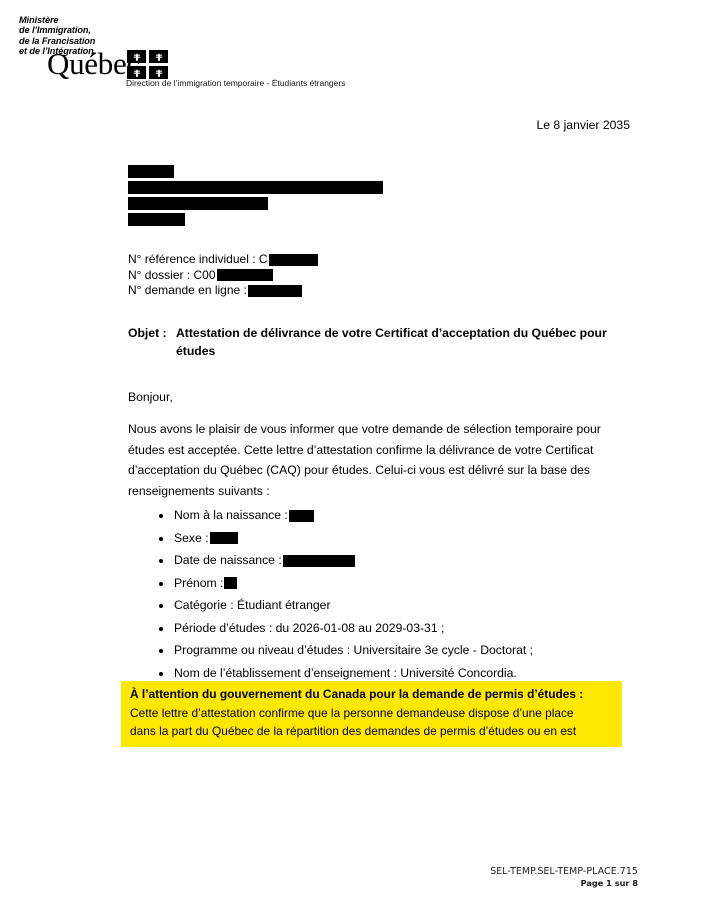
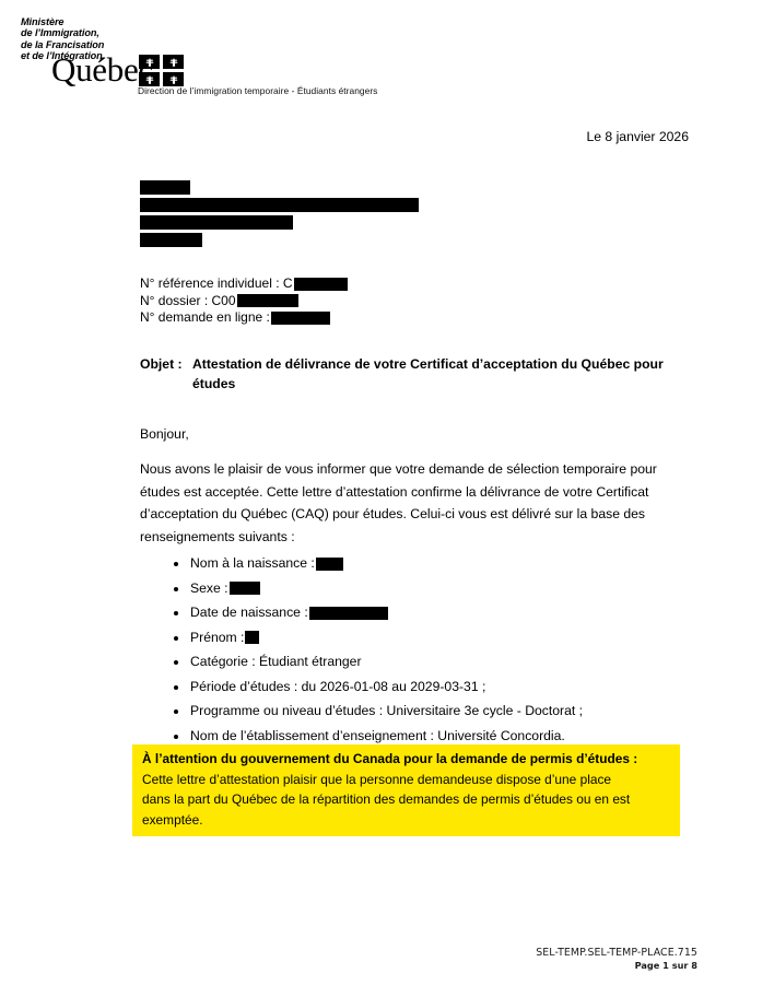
  Ministère
  de l’Immigration,
  de la Francisation
  et de l’Intégration
  Québec
  Direction de l’immigration temporaire - Étudiants étrangers
- Le 8 janvier 2035
+ Le 8 janvier 2026
  N° référence individuel : C
  N° dossier : C00
  N° demande en ligne :
  Objet : Attestation de délivrance de votre Certificat d’acceptation du Québec pour études
  Bonjour,
  Nous avons le plaisir de vous informer que votre demande de sélection temporaire pour études est acceptée. Cette lettre d’attestation confirme la délivrance de votre Certificat d’acceptation du Québec (CAQ) pour études. Celui-ci vous est délivré sur la base des renseignements suivants :
  Nom à la naissance :
  Sexe :
  Date de naissance :
  Prénom :
  Catégorie : Étudiant étranger
  Période d’études : du 2026-01-08 au 2029-03-31 ;
  Programme ou niveau d’études : Universitaire 3e cycle - Doctorat ;
  Nom de l’établissement d’enseignement : Université Concordia.
  À l’attention du gouvernement du Canada pour la demande de permis d’études :
- Cette lettre d’attestation confirme que la personne demandeuse dispose d’une place
+ Cette lettre d’attestation plaisir que la personne demandeuse dispose d’une place
  dans la part du Québec de la répartition des demandes de permis d’études ou en est
+ exemptée.
  SEL-TEMP.SEL-TEMP-PLACE.715
  Page 1 sur 8
